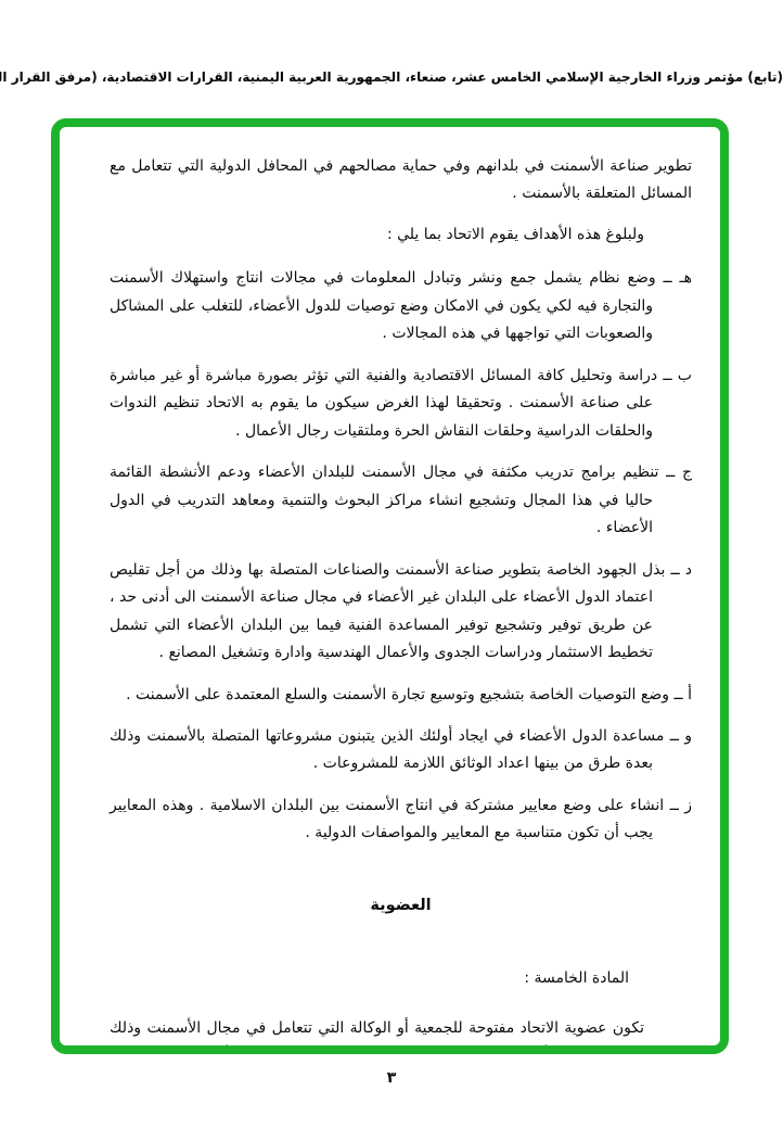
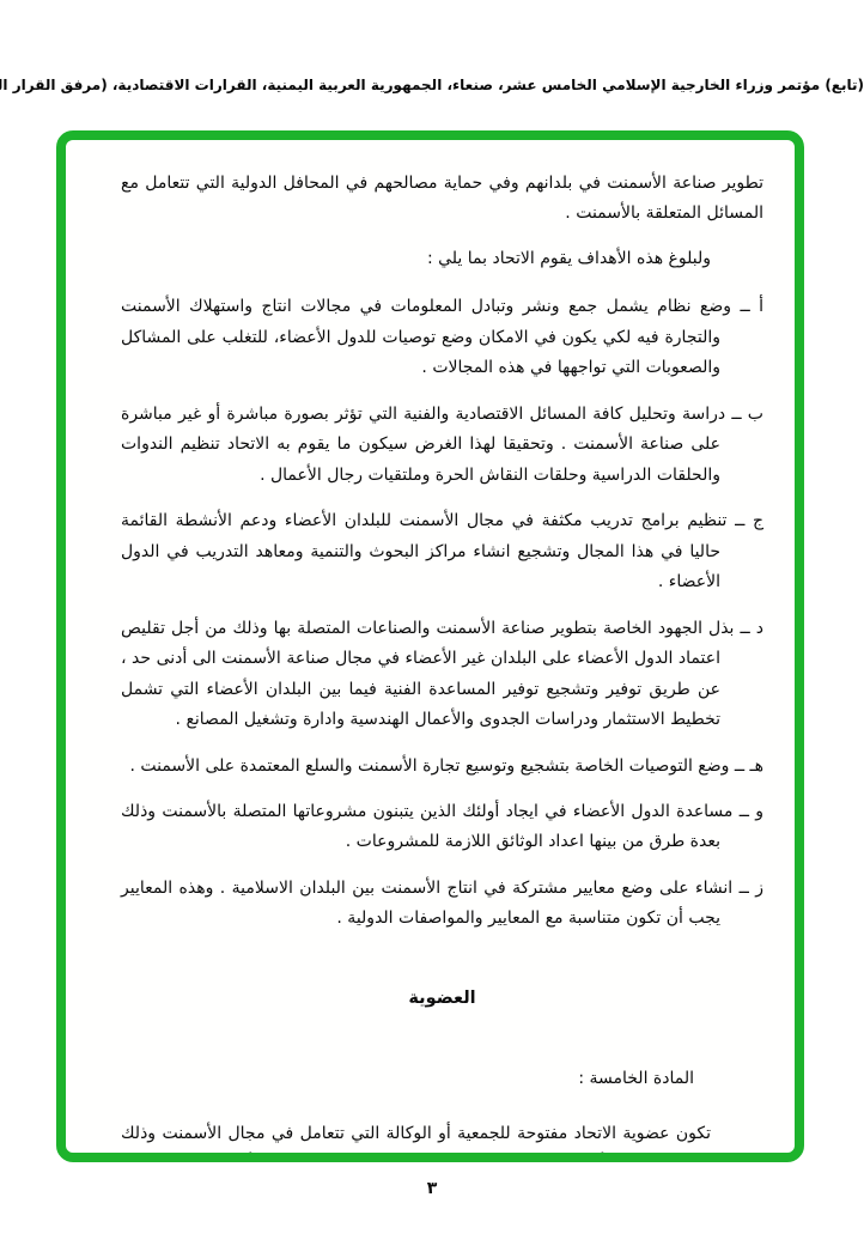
  (تابع) مؤتمر وزراء الخارجية الإسلامي الخامس عشر، صنعاء، الجمهورية العربية اليمنية، القرارات الاقتصادية، (مرفق القرار ال
  تطوير صناعة الأسمنت في بلدانهم وفي حماية مصالحهم في المحافل الدولية التي تتعامل مع المسائل المتعلقة بالأسمنت .
  ولبلوغ هذه الأهداف يقوم الاتحاد بما يلي :
- هـ ــ وضع نظام يشمل جمع ونشر وتبادل المعلومات في مجالات انتاج واستهلاك الأسمنت والتجارة فيه لكي يكون في الامكان وضع توصيات للدول الأعضاء، للتغلب على المشاكل والصعوبات التي تواجهها في هذه المجالات .
+ أ ــ وضع نظام يشمل جمع ونشر وتبادل المعلومات في مجالات انتاج واستهلاك الأسمنت والتجارة فيه لكي يكون في الامكان وضع توصيات للدول الأعضاء، للتغلب على المشاكل والصعوبات التي تواجهها في هذه المجالات .
  ب ــ دراسة وتحليل كافة المسائل الاقتصادية والفنية التي تؤثر بصورة مباشرة أو غير مباشرة على صناعة الأسمنت . وتحقيقا لهذا الغرض سيكون ما يقوم به الاتحاد تنظيم الندوات والحلقات الدراسية وحلقات النقاش الحرة وملتقيات رجال الأعمال .
  ج ــ تنظيم برامج تدريب مكثفة في مجال الأسمنت للبلدان الأعضاء ودعم الأنشطة القائمة حاليا في هذا المجال وتشجيع انشاء مراكز البحوث والتنمية ومعاهد التدريب في الدول الأعضاء .
  د ــ بذل الجهود الخاصة بتطوير صناعة الأسمنت والصناعات المتصلة بها وذلك من أجل تقليص اعتماد الدول الأعضاء على البلدان غير الأعضاء في مجال صناعة الأسمنت الى أدنى حد ، عن طريق توفير وتشجيع توفير المساعدة الفنية فيما بين البلدان الأعضاء التي تشمل تخطيط الاستثمار ودراسات الجدوى والأعمال الهندسية وادارة وتشغيل المصانع .
- أ ــ وضع التوصيات الخاصة بتشجيع وتوسيع تجارة الأسمنت والسلع المعتمدة على الأسمنت .
+ هـ ــ وضع التوصيات الخاصة بتشجيع وتوسيع تجارة الأسمنت والسلع المعتمدة على الأسمنت .
  و ــ مساعدة الدول الأعضاء في ايجاد أولئك الذين يتبنون مشروعاتها المتصلة بالأسمنت وذلك بعدة طرق من بينها اعداد الوثائق اللازمة للمشروعات .
  ز ــ انشاء على وضع معايير مشتركة في انتاج الأسمنت بين البلدان الاسلامية . وهذه المعايير يجب أن تكون متناسبة مع المعايير والمواصفات الدولية .
  العضوية
  المادة الخامسة :
  ٣
